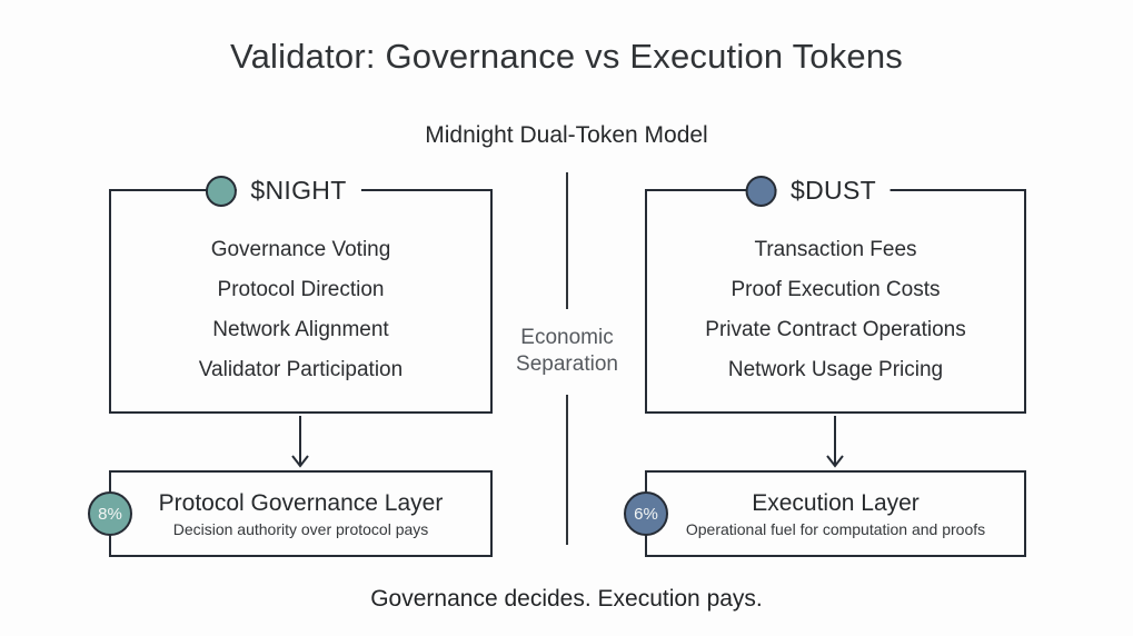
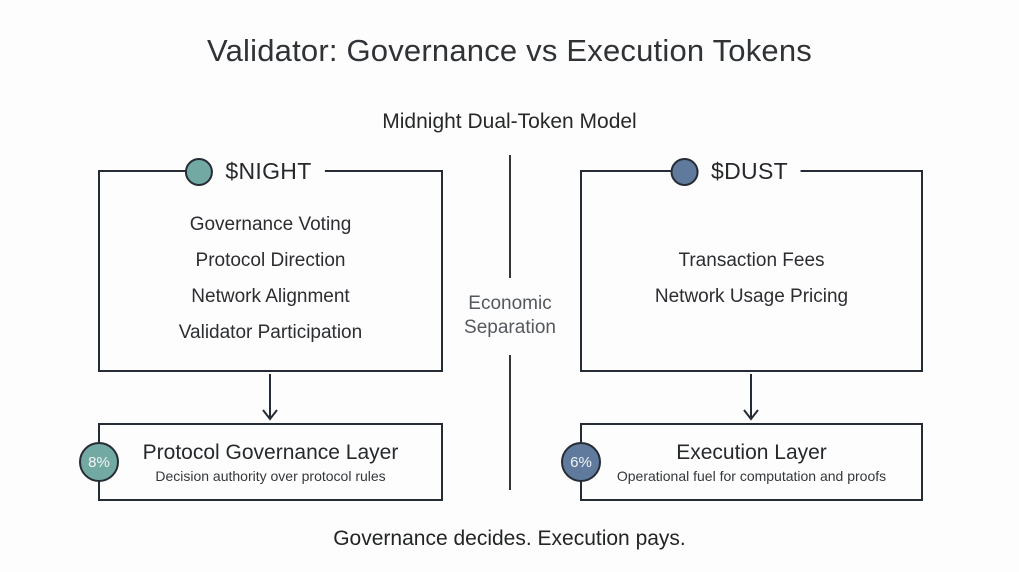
  Validator: Governance vs Execution Tokens
  Midnight Dual-Token Model
  $NIGHT
  Governance Voting
  Protocol Direction
  Network Alignment
  Validator Participation
  $DUST
  Transaction Fees
- Proof Execution Costs
- Private Contract Operations
  Network Usage Pricing
  Economic Separation
  8%
  Protocol Governance Layer
- Decision authority over protocol pays
+ Decision authority over protocol rules
  6%
  Execution Layer
  Operational fuel for computation and proofs
  Governance decides. Execution pays.
